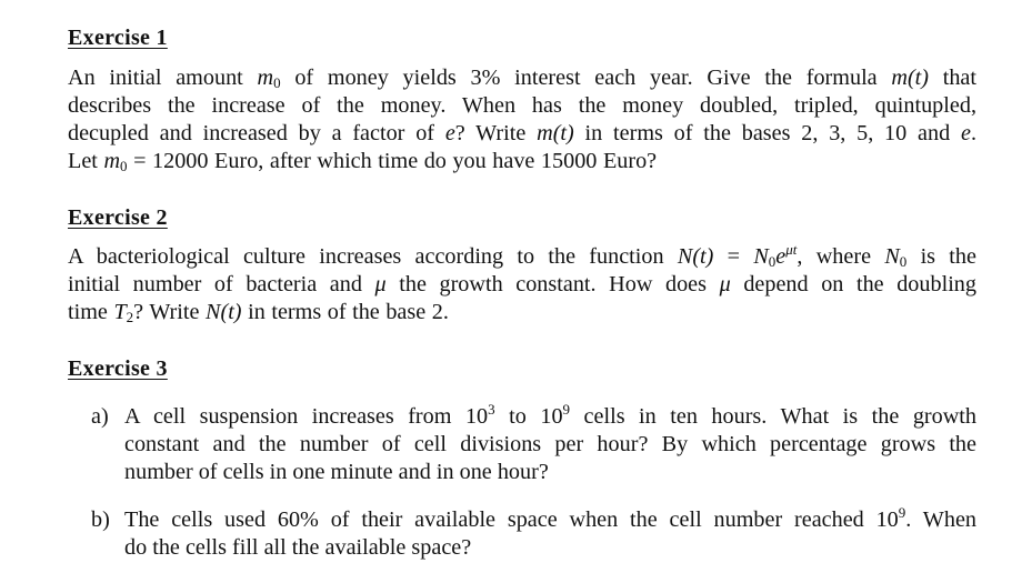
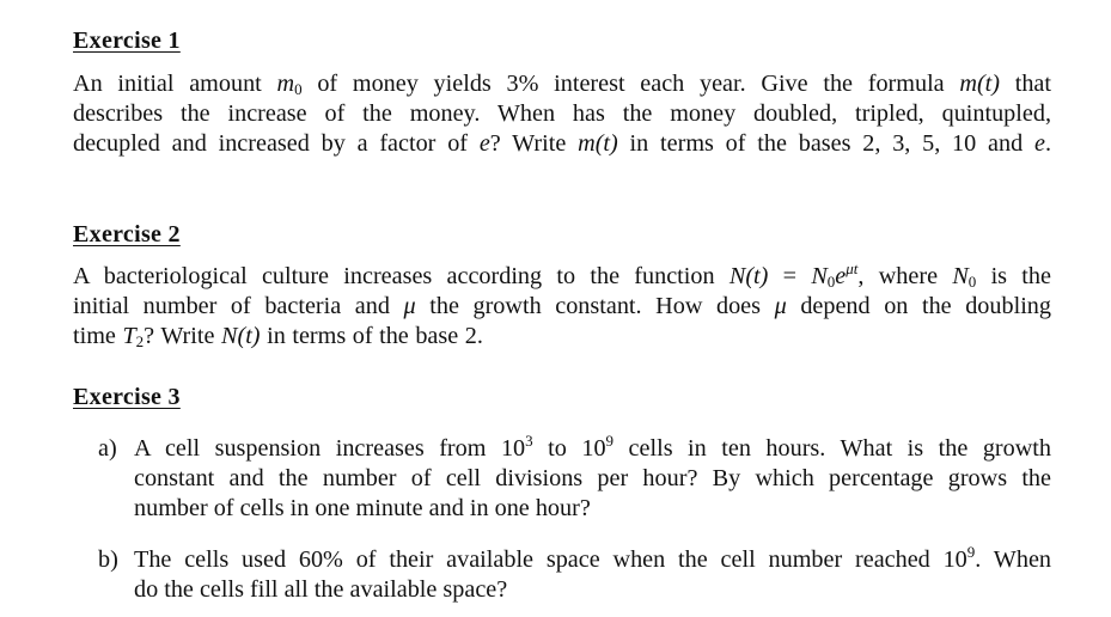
  Exercise 1
  An initial amount m0 of money yields 3% interest each year. Give the formula m(t) that
  describes the increase of the money. When has the money doubled, tripled, quintupled,
  decupled and increased by a factor of e? Write m(t) in terms of the bases 2, 3, 5, 10 and e.
- Let m0 = 12000 Euro, after which time do you have 15000 Euro?
  Exercise 2
  A bacteriological culture increases according to the function N(t) = N0eμt, where N0 is the
  initial number of bacteria and μ the growth constant. How does μ depend on the doubling
  time T2? Write N(t) in terms of the base 2.
  Exercise 3
  a)
  A cell suspension increases from 103 to 109 cells in ten hours. What is the growth
  constant and the number of cell divisions per hour? By which percentage grows the
  number of cells in one minute and in one hour?
  b)
  The cells used 60% of their available space when the cell number reached 109. When
  do the cells fill all the available space?
